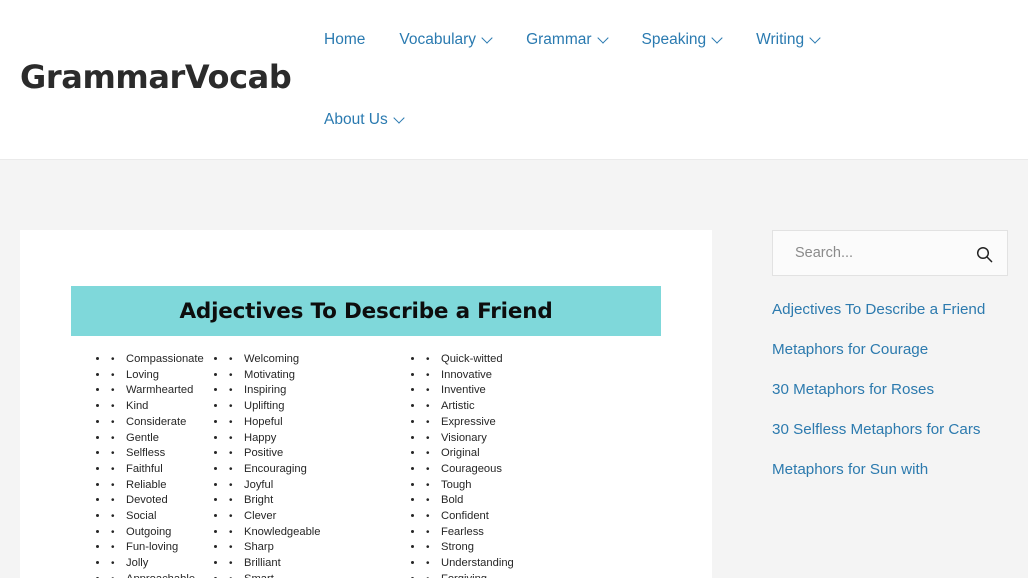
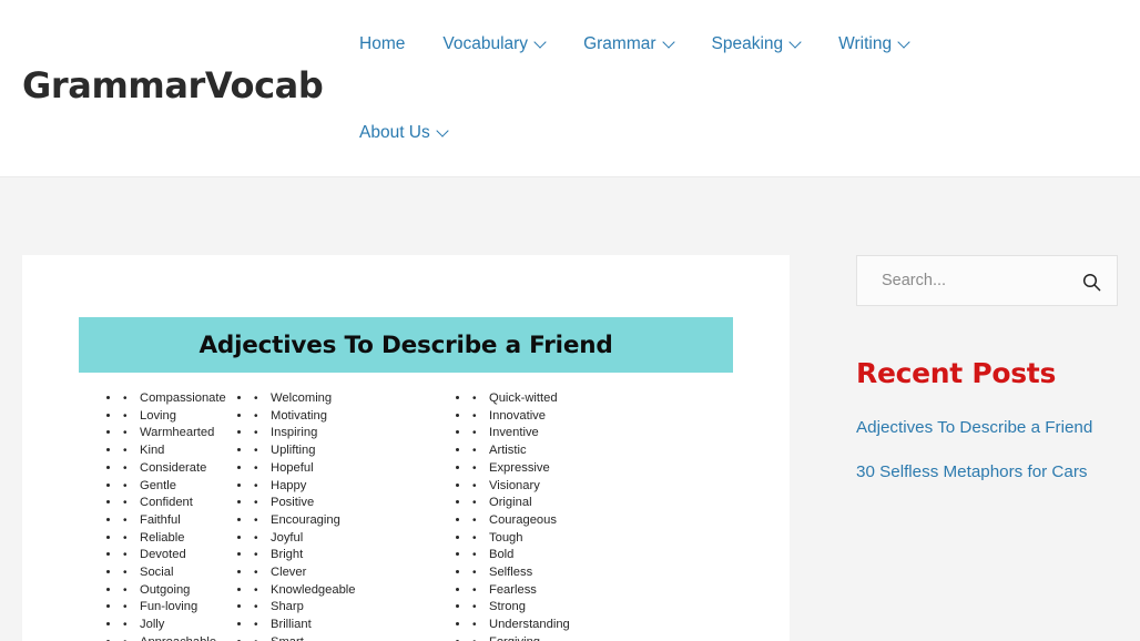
  GrammarVocab
  Home
  Vocabulary
  Grammar
  Speaking
  Writing
  About Us
  Adjectives To Describe a Friend
  Compassionate
  Loving
  Warmhearted
  Kind
  Considerate
  Gentle
- Selfless
+ Confident
  Faithful
  Reliable
  Devoted
  Social
  Outgoing
  Fun-loving
  Jolly
  Welcoming
  Motivating
  Inspiring
  Uplifting
  Hopeful
  Happy
  Positive
  Encouraging
  Joyful
  Bright
  Clever
  Knowledgeable
  Sharp
  Brilliant
  Quick-witted
  Innovative
  Inventive
  Artistic
  Expressive
  Visionary
  Original
  Courageous
  Tough
  Bold
- Confident
+ Selfless
  Fearless
  Strong
  Understanding
  Search...
+ Recent Posts
  Adjectives To Describe a Friend
- Metaphors for Courage
- 30 Metaphors for Roses
  30 Selfless Metaphors for Cars
- Metaphors for Sun with
